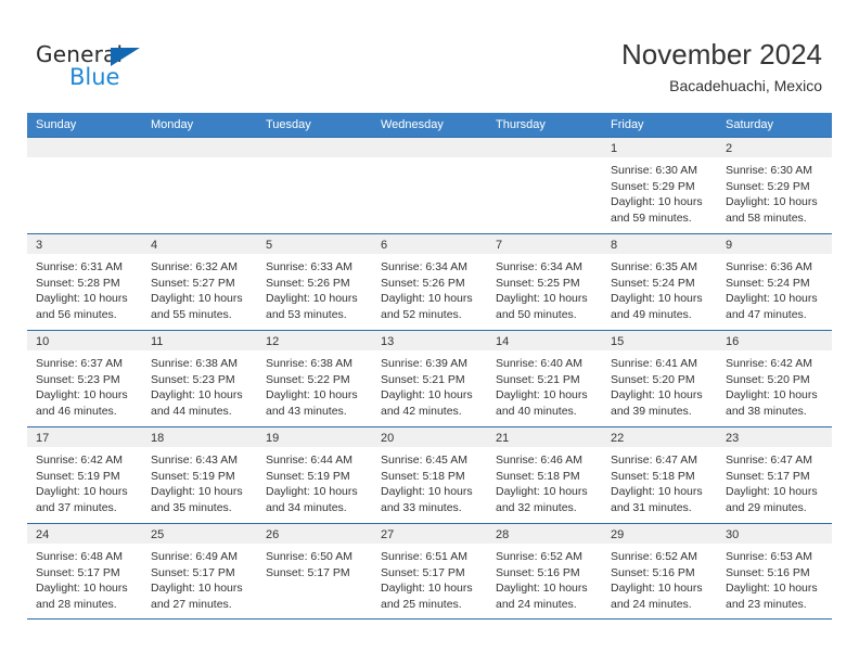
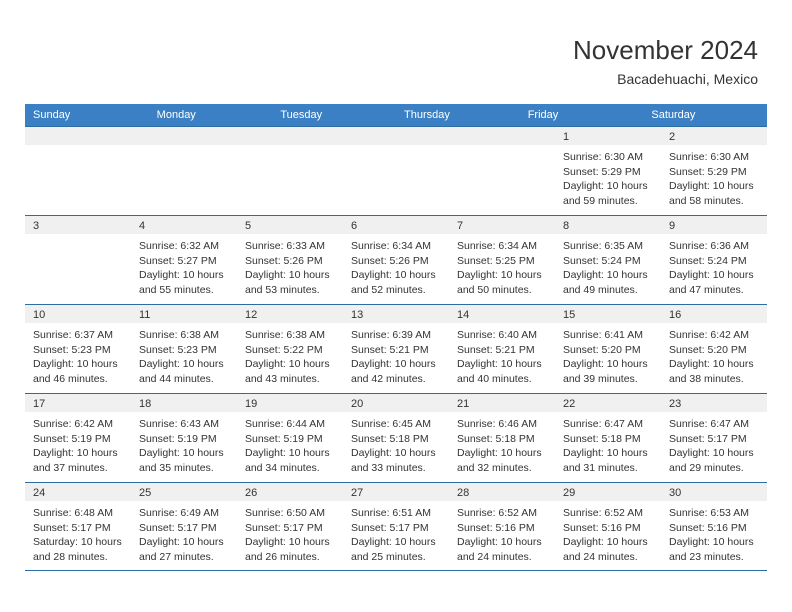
- General
- Blue
  November 2024
  Bacadehuachi, Mexico
  Sunday
  Monday
  Tuesday
- Wednesday
  Thursday
  Friday
  Saturday
  1
  Sunrise: 6:30 AM
  Sunset: 5:29 PM
  Daylight: 10 hours and 59 minutes.
  2
  Sunrise: 6:30 AM
  Sunset: 5:29 PM
  Daylight: 10 hours and 58 minutes.
  3
- Sunrise: 6:31 AM
- Sunset: 5:28 PM
- Daylight: 10 hours and 56 minutes.
  4
  Sunrise: 6:32 AM
  Sunset: 5:27 PM
  Daylight: 10 hours and 55 minutes.
  5
  Sunrise: 6:33 AM
  Sunset: 5:26 PM
  Daylight: 10 hours and 53 minutes.
  6
  Sunrise: 6:34 AM
  Sunset: 5:26 PM
  Daylight: 10 hours and 52 minutes.
  7
  Sunrise: 6:34 AM
  Sunset: 5:25 PM
  Daylight: 10 hours and 50 minutes.
  8
  Sunrise: 6:35 AM
  Sunset: 5:24 PM
  Daylight: 10 hours and 49 minutes.
  9
  Sunrise: 6:36 AM
  Sunset: 5:24 PM
  Daylight: 10 hours and 47 minutes.
  10
  Sunrise: 6:37 AM
  Sunset: 5:23 PM
  Daylight: 10 hours and 46 minutes.
  11
  Sunrise: 6:38 AM
  Sunset: 5:23 PM
  Daylight: 10 hours and 44 minutes.
  12
  Sunrise: 6:38 AM
  Sunset: 5:22 PM
  Daylight: 10 hours and 43 minutes.
  13
  Sunrise: 6:39 AM
  Sunset: 5:21 PM
  Daylight: 10 hours and 42 minutes.
  14
  Sunrise: 6:40 AM
  Sunset: 5:21 PM
  Daylight: 10 hours and 40 minutes.
  15
  Sunrise: 6:41 AM
  Sunset: 5:20 PM
  Daylight: 10 hours and 39 minutes.
  16
  Sunrise: 6:42 AM
  Sunset: 5:20 PM
  Daylight: 10 hours and 38 minutes.
  17
  Sunrise: 6:42 AM
  Sunset: 5:19 PM
  Daylight: 10 hours and 37 minutes.
  18
  Sunrise: 6:43 AM
  Sunset: 5:19 PM
  Daylight: 10 hours and 35 minutes.
  19
  Sunrise: 6:44 AM
  Sunset: 5:19 PM
  Daylight: 10 hours and 34 minutes.
  20
  Sunrise: 6:45 AM
  Sunset: 5:18 PM
  Daylight: 10 hours and 33 minutes.
  21
  Sunrise: 6:46 AM
  Sunset: 5:18 PM
  Daylight: 10 hours and 32 minutes.
  22
  Sunrise: 6:47 AM
  Sunset: 5:18 PM
  Daylight: 10 hours and 31 minutes.
  23
  Sunrise: 6:47 AM
  Sunset: 5:17 PM
  Daylight: 10 hours and 29 minutes.
  24
  Sunrise: 6:48 AM
  Sunset: 5:17 PM
- Daylight: 10 hours and 28 minutes.
+ Saturday: 10 hours and 28 minutes.
  25
  Sunrise: 6:49 AM
  Sunset: 5:17 PM
  Daylight: 10 hours and 27 minutes.
  26
  Sunrise: 6:50 AM
  Sunset: 5:17 PM
+ Daylight: 10 hours and 26 minutes.
  27
  Sunrise: 6:51 AM
  Sunset: 5:17 PM
  Daylight: 10 hours and 25 minutes.
  28
  Sunrise: 6:52 AM
  Sunset: 5:16 PM
  Daylight: 10 hours and 24 minutes.
  29
  Sunrise: 6:52 AM
  Sunset: 5:16 PM
  Daylight: 10 hours and 24 minutes.
  30
  Sunrise: 6:53 AM
  Sunset: 5:16 PM
  Daylight: 10 hours and 23 minutes.
